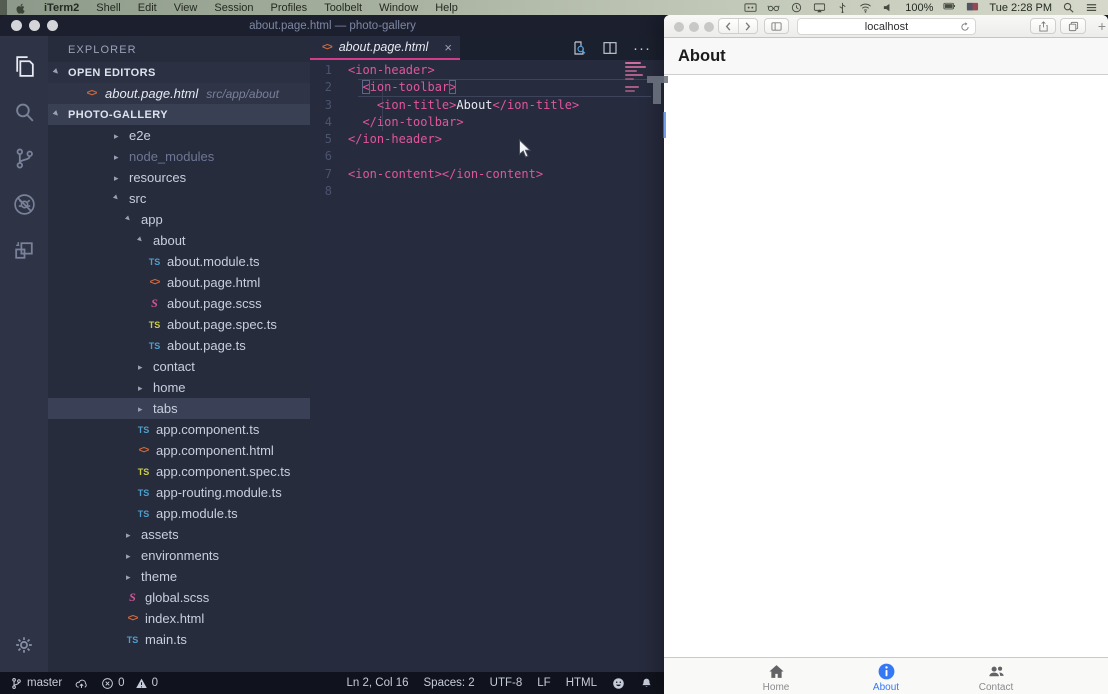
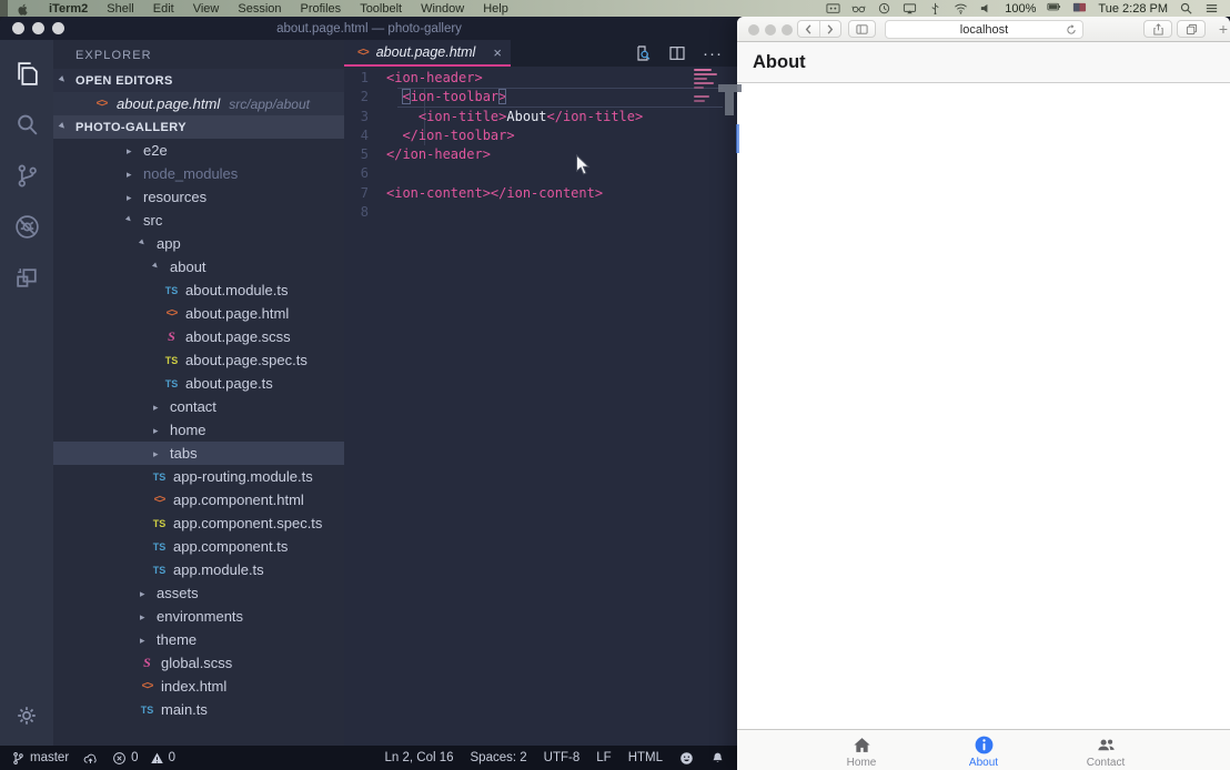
  iTerm2
  Shell
  Edit
  View
  Session
  Profiles
  Toolbelt
  Window
  Help
  100%
  Tue 2:28 PM
  about.page.html — photo-gallery
  EXPLORER
  OPEN EDITORS
  <>
  about.page.html
  src/app/about
  PHOTO-GALLERY
  ▸
  e2e
  ▸
  node_modules
  ▸
  resources
  src
  app
  about
  TS
  about.module.ts
  <>
  about.page.html
  S
  about.page.scss
  TS
  about.page.spec.ts
  TS
  about.page.ts
  ▸
  contact
  ▸
  home
  ▸
  tabs
  TS
- app.component.ts
+ app-routing.module.ts
  <>
  app.component.html
  TS
  app.component.spec.ts
  TS
- app-routing.module.ts
+ app.component.ts
  TS
  app.module.ts
  ▸
  assets
  ▸
  environments
  ▸
  theme
  S
  global.scss
  <>
  index.html
  TS
  main.ts
  <>
  about.page.html
  ×
  ···
  1 <ion-header>
  2 <ion-toolbar>
  3 <ion-title>About</ion-title>
  4 </ion-toolbar>
  5 </ion-header>
  6
  7 <ion-content></ion-content>
  8
  master
  0
  0
  Ln 2, Col 16
  Spaces: 2
  UTF-8
  LF
  HTML
  localhost
  +
  About
  Home
  About
  Contact
